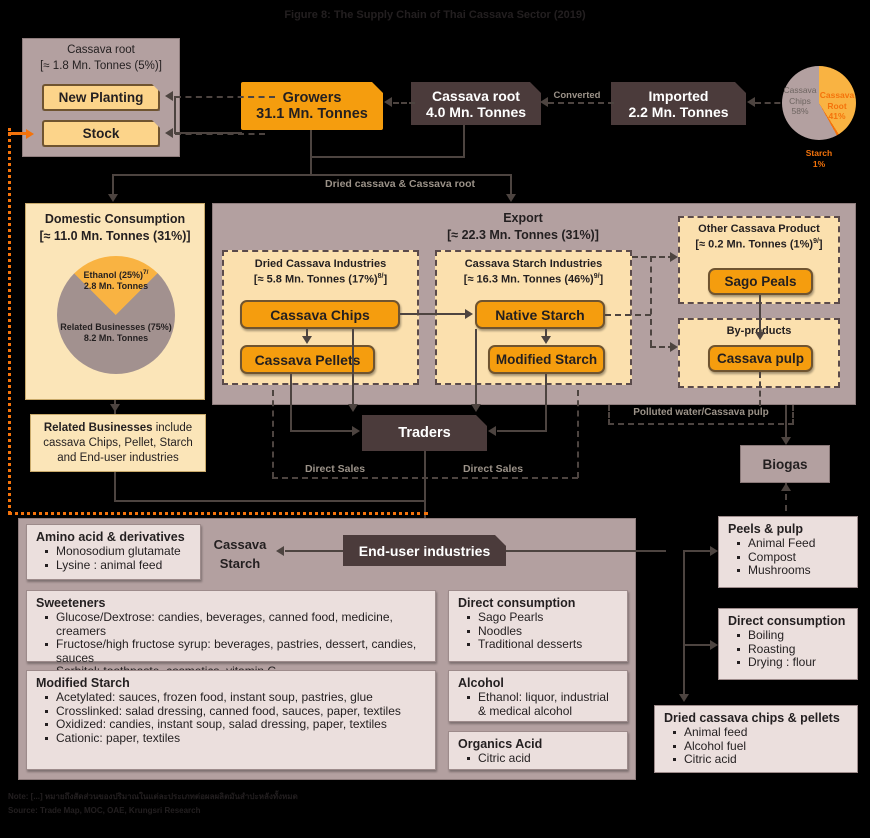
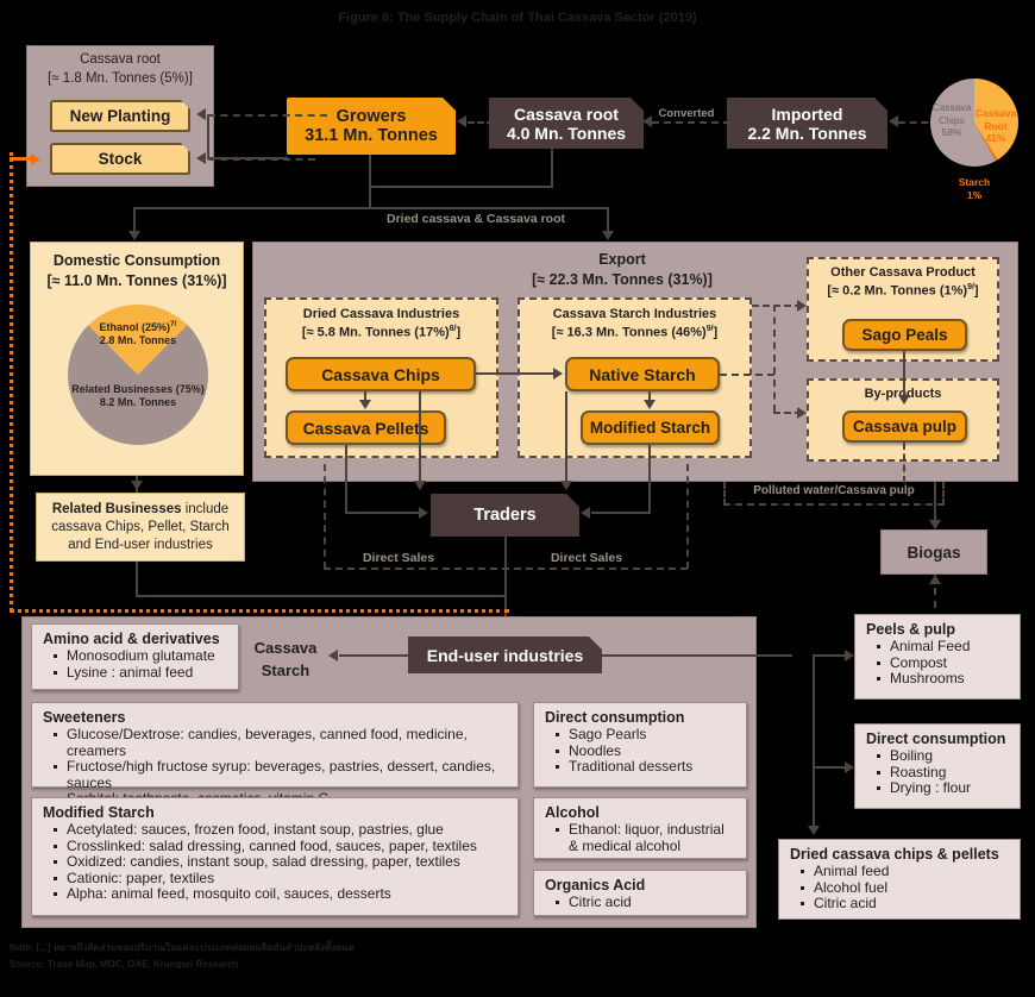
  Figure 8: The Supply Chain of Thai Cassava Sector (2019)
  Cassava root
  [≈ 1.8 Mn. Tonnes (5%)]
  New Planting
  Stock
  Growers
  31.1 Mn. Tonnes
  Cassava root
  4.0 Mn. Tonnes
  Imported
  2.2 Mn. Tonnes
  Converted
  Dried cassava & Cassava root
  Cassava
  Chips
  58%
  Cassava
  Root
  41%
  Starch
  1%
  Domestic Consumption
  [≈ 11.0 Mn. Tonnes (31%)]
  Ethanol (25%)
  2.8 Mn. Tonnes
  Related Businesses (75%)
  8.2 Mn. Tonnes
  Related Businesses include cassava Chips, Pellet, Starch and End-user industries
  Export
  [≈ 22.3 Mn. Tonnes (31%)]
  Dried Cassava Industries
  [≈ 5.8 Mn. Tonnes (17%) ]
  Cassava Chips
  Cassava Pellets
  Cassava Starch Industries
  [≈ 16.3 Mn. Tonnes (46%) ]
  Native Starch
  Modified Starch
  Other Cassava Product
  [≈ 0.2 Mn. Tonnes (1%) ]
  Sago Peals
  By-prducts
  Cassava pulp
  Traders
  Direct Sales
  Direct Sales
  Polluted water/Cassava pulp
  Biogas
  End-user industries
  Cassava
  Starch
  Amino acid & derivatives
  Monosodium glutamate
  Lysine : animal feed
  Sweeteners
  Glucose/Dextrose: candies, beverages, canned food, medicine, creamers
  Fructose/high fructose syrup: beverages, pastries, dessert, candies, sauces
  Modified Starch
  Acetylated: sauces, frozen food, instant soup, pastries, glue
  Crosslinked: salad dressing, canned food, sauces, paper, textiles
  Oxidized: candies, instant soup, salad dressing, paper, textiles
  Cationic: paper, textiles
+ Alpha: animal feed, mosquito coil, sauces, desserts
  Direct consumption
  Sago Pearls
  Noodles
  Traditional desserts
  Alcohol
  Ethanol: liquor, industrial & medical alcohol
  Organics Acid
  Citric acid
  Peels & pulp
  Animal Feed
  Compost
  Mushrooms
  Direct consumption
  Boiling
  Roasting
  Drying : flour
  Dried cassava chips & pellets
  Animal feed
  Alcohol fuel
  Citric acid
  Note: [...] หมายถึงสัดส่วนของปริมาณในแต่ละประเภทต่อผลผลิตมันสำปะหลังทั้งหมด
  Source: Trade Map, MOC, OAE, Krungsri Research
